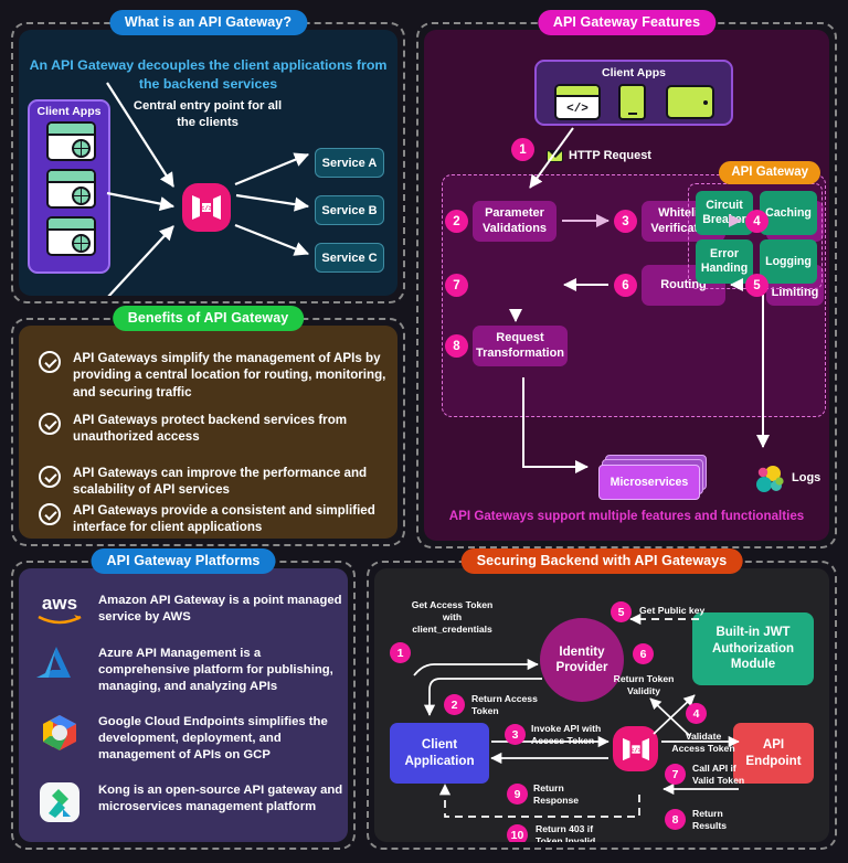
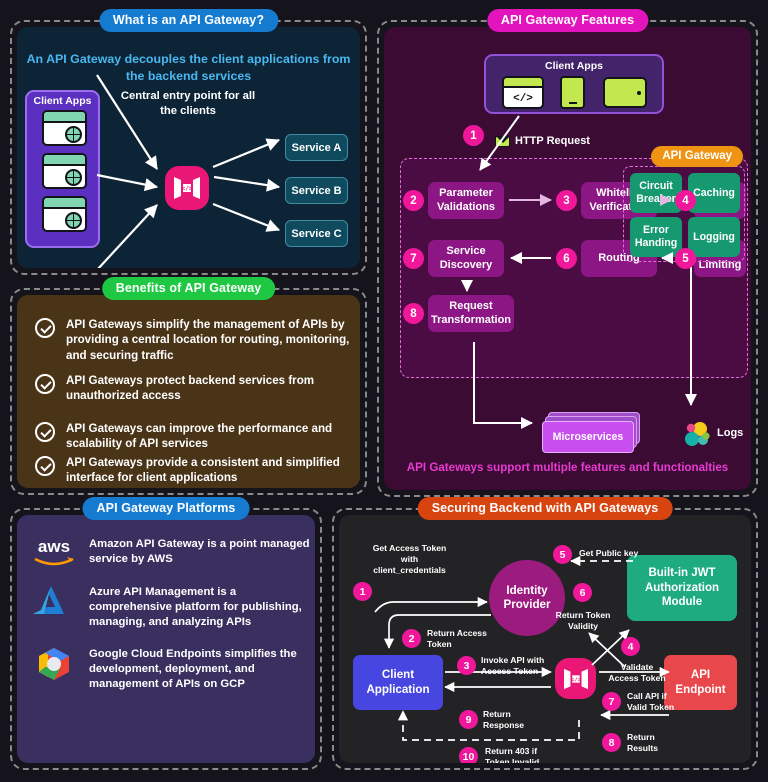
  What is an API Gateway?
  An API Gateway decouples the client applications from the backend services
  Client Apps
  Central entry point for all the clients
  Service A
  Service B
  Service C
  Benefits of API Gateway
  API Gateways simplify the management of APIs by providing a central location for routing, monitoring, and securing traffic
  API Gateways protect backend services from unauthorized access
  API Gateways can improve the performance and scalability of API services
  API Gateways provide a consistent and simplified interface for client applications
  API Gateway Platforms
  aws
  Amazon API Gateway is a point managed service by AWS
  Azure API Management is a comprehensive platform for publishing, managing, and analyzing APIs
  Google Cloud Endpoints simplifies the development, deployment, and management of APIs on GCP
- Kong is an open-source API gateway and microservices management platform
  API Gateway Features
  Client Apps
  </>
  1
  HTTP Request
  API Gateway
  2
  Parameter
  Validations
  3
  4
  7
+ Service
+ Discovery
  6
  Routing
  5
  Limiting
  8
  Request
  Transformation
  Circuit Brear
  Caching
  Error Handing
  Logging
  Microservices
  Logs
  API Gateways support multiple features and functionalties
  Securing Backend with API Gateways
  Identity
  Provider
  Built-in JWT
  Authorization
  Module
  Client
  Application
  API
  Endpoint
  Get Access Token
  with
  client_credentials
  1
  2
  Return Access
  Token
  3
  Invoke API with
  4
  Validate
  Access Token
  5
  Get Public key
  6
  Return Token
  Validity
  7
  Call API if
  Valid Token
  8
  Return
  Results
  9
  Return
  Response
  10
  Return 403 if
  Token Invalid
